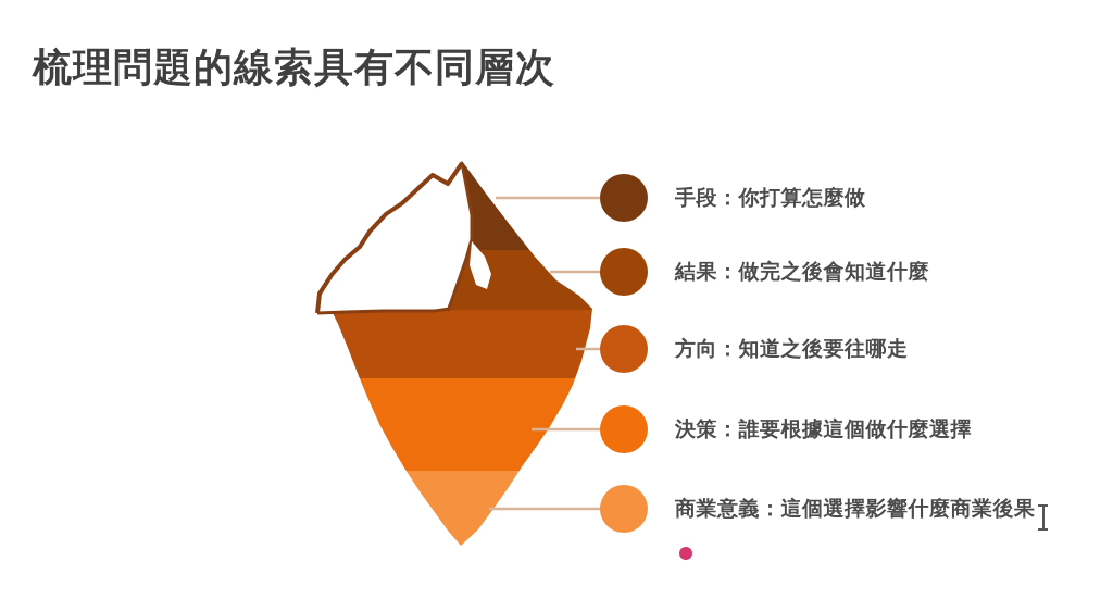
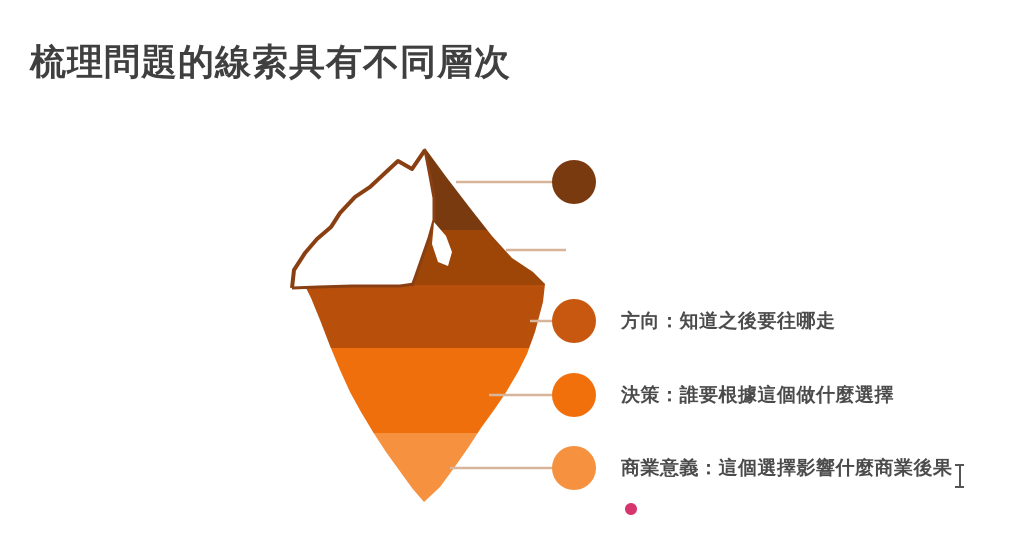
  梳理問題的線索具有不同層次
- 手段：你打算怎麼做
- 結果：做完之後會知道什麼
  方向：知道之後要往哪走
  決策：誰要根據這個做什麼選擇
  商業意義：這個選擇影響什麼商業後果
